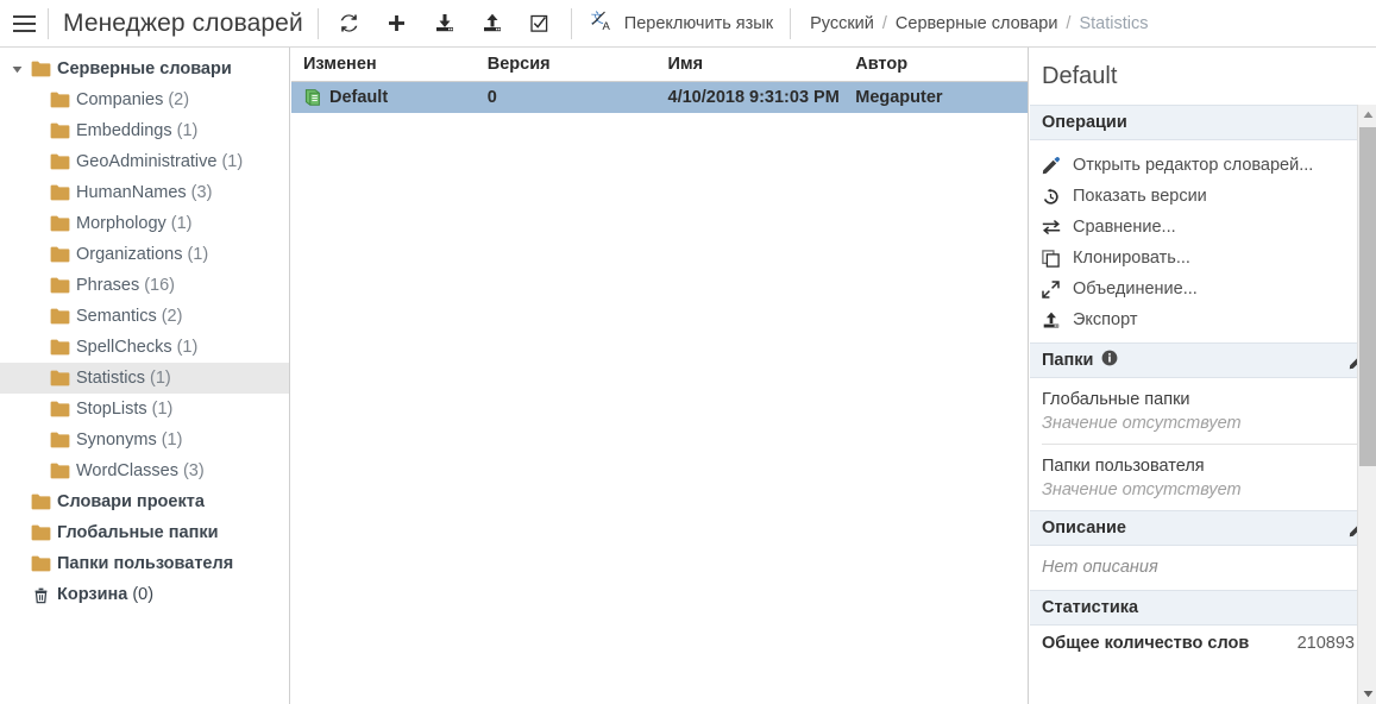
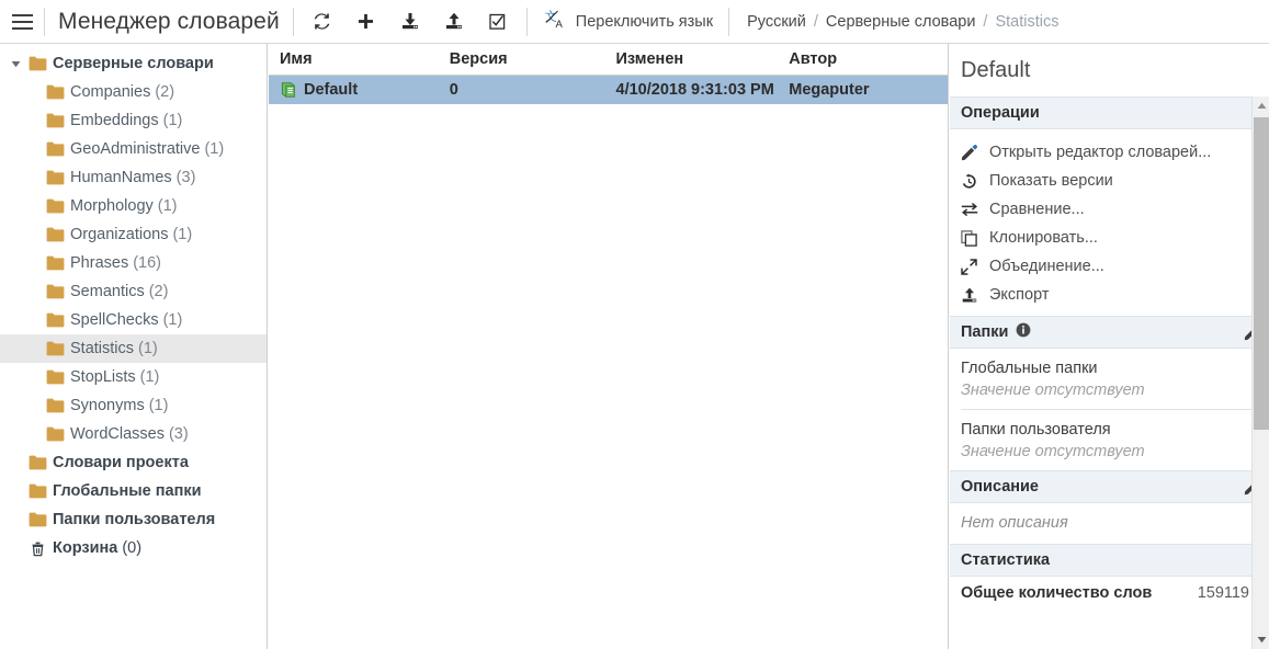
  Менеджер словарей
  文
  A
  Переключить язык
  Русский
  /
  Серверные словари
  /
  Statistics
  Серверные словари
  Companies
  (2)
  Embeddings
  (1)
  GeoAdministrative
  (1)
  HumanNames
  (3)
  Morphology
  (1)
  Organizations
  (1)
  Phrases
  (16)
  Semantics
  (2)
  SpellChecks
  (1)
  Statistics
  (1)
  StopLists
  (1)
  Synonyms
  (1)
  WordClasses
  (3)
  Словари проекта
  Глобальные папки
  Папки пользователя
  Корзина
  (0)
- Изменен
+ Имя
  Версия
- Имя
+ Изменен
  Автор
  Default
  0
  4/10/2018 9:31:03 PM
  Megaputer
  Default
  Операции
  Открыть редактор словарей...
  Показать версии
  Сравнение...
  Клонировать...
  Объединение...
  Экспорт
  Папки
  Глобальные папки
  Значение отсутствует
  Папки пользователя
  Значение отсутствует
  Описание
  Нет описания
  Статистика
  Общее количество слов
- 210893
+ 159119
